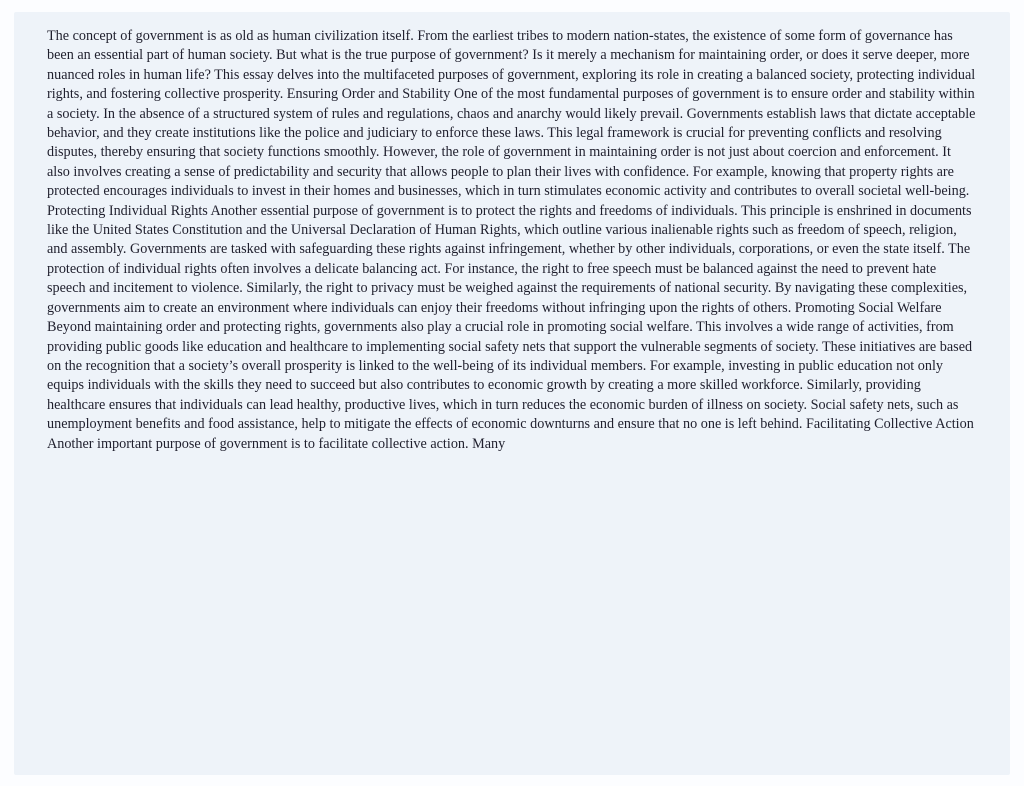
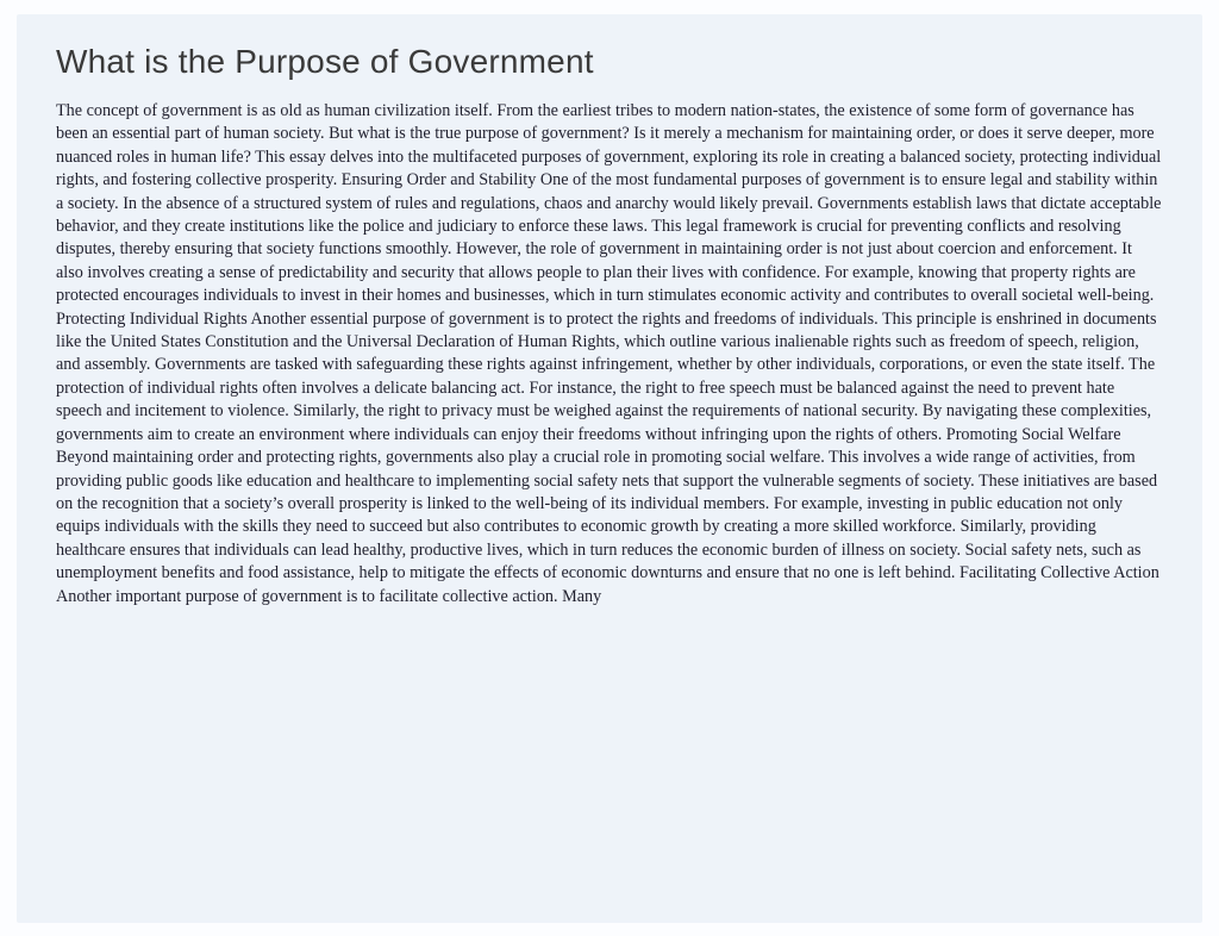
+ What is the Purpose of Government
- The concept of government is as old as human civilization itself. From the earliest tribes to modern nation-states, the existence of some form of governance has been an essential part of human society. But what is the true purpose of government? Is it merely a mechanism for maintaining order, or does it serve deeper, more nuanced roles in human life? This essay delves into the multifaceted purposes of government, exploring its role in creating a balanced society, protecting individual rights, and fostering collective prosperity. Ensuring Order and Stability One of the most fundamental purposes of government is to ensure order and stability within a society. In the absence of a structured system of rules and regulations, chaos and anarchy would likely prevail. Governments establish laws that dictate acceptable behavior, and they create institutions like the police and judiciary to enforce these laws. This legal framework is crucial for preventing conflicts and resolving disputes, thereby ensuring that society functions smoothly. However, the role of government in maintaining order is not just about coercion and enforcement. It also involves creating a sense of predictability and security that allows people to plan their lives with confidence. For example, knowing that property rights are protected encourages individuals to invest in their homes and businesses, which in turn stimulates economic activity and contributes to overall societal well-being. Protecting Individual Rights Another essential purpose of government is to protect the rights and freedoms of individuals. This principle is enshrined in documents like the United States Constitution and the Universal Declaration of Human Rights, which outline various inalienable rights such as freedom of speech, religion, and assembly. Governments are tasked with safeguarding these rights against infringement, whether by other individuals, corporations, or even the state itself. The protection of individual rights often involves a delicate balancing act. For instance, the right to free speech must be balanced against the need to prevent hate speech and incitement to violence. Similarly, the right to privacy must be weighed against the requirements of national security. By navigating these complexities, governments aim to create an environment where individuals can enjoy their freedoms without infringing upon the rights of others. Promoting Social Welfare Beyond maintaining order and protecting rights, governments also play a crucial role in promoting social welfare. This involves a wide range of activities, from providing public goods like education and healthcare to implementing social safety nets that support the vulnerable segments of society. These initiatives are based on the recognition that a society’s overall prosperity is linked to the well-being of its individual members. For example, investing in public education not only equips individuals with the skills they need to succeed but also contributes to economic growth by creating a more skilled workforce. Similarly, providing healthcare ensures that individuals can lead healthy, productive lives, which in turn reduces the economic burden of illness on society. Social safety nets, such as unemployment benefits and food assistance, help to mitigate the effects of economic downturns and ensure that no one is left behind. Facilitating Collective Action Another important purpose of government is to facilitate collective action. Many
+ The concept of government is as old as human civilization itself. From the earliest tribes to modern nation-states, the existence of some form of governance has been an essential part of human society. But what is the true purpose of government? Is it merely a mechanism for maintaining order, or does it serve deeper, more nuanced roles in human life? This essay delves into the multifaceted purposes of government, exploring its role in creating a balanced society, protecting individual rights, and fostering collective prosperity. Ensuring Order and Stability One of the most fundamental purposes of government is to ensure legal and stability within a society. In the absence of a structured system of rules and regulations, chaos and anarchy would likely prevail. Governments establish laws that dictate acceptable behavior, and they create institutions like the police and judiciary to enforce these laws. This legal framework is crucial for preventing conflicts and resolving disputes, thereby ensuring that society functions smoothly. However, the role of government in maintaining order is not just about coercion and enforcement. It also involves creating a sense of predictability and security that allows people to plan their lives with confidence. For example, knowing that property rights are protected encourages individuals to invest in their homes and businesses, which in turn stimulates economic activity and contributes to overall societal well-being. Protecting Individual Rights Another essential purpose of government is to protect the rights and freedoms of individuals. This principle is enshrined in documents like the United States Constitution and the Universal Declaration of Human Rights, which outline various inalienable rights such as freedom of speech, religion, and assembly. Governments are tasked with safeguarding these rights against infringement, whether by other individuals, corporations, or even the state itself. The protection of individual rights often involves a delicate balancing act. For instance, the right to free speech must be balanced against the need to prevent hate speech and incitement to violence. Similarly, the right to privacy must be weighed against the requirements of national security. By navigating these complexities, governments aim to create an environment where individuals can enjoy their freedoms without infringing upon the rights of others. Promoting Social Welfare Beyond maintaining order and protecting rights, governments also play a crucial role in promoting social welfare. This involves a wide range of activities, from providing public goods like education and healthcare to implementing social safety nets that support the vulnerable segments of society. These initiatives are based on the recognition that a society’s overall prosperity is linked to the well-being of its individual members. For example, investing in public education not only equips individuals with the skills they need to succeed but also contributes to economic growth by creating a more skilled workforce. Similarly, providing healthcare ensures that individuals can lead healthy, productive lives, which in turn reduces the economic burden of illness on society. Social safety nets, such as unemployment benefits and food assistance, help to mitigate the effects of economic downturns and ensure that no one is left behind. Facilitating Collective Action Another important purpose of government is to facilitate collective action. Many
